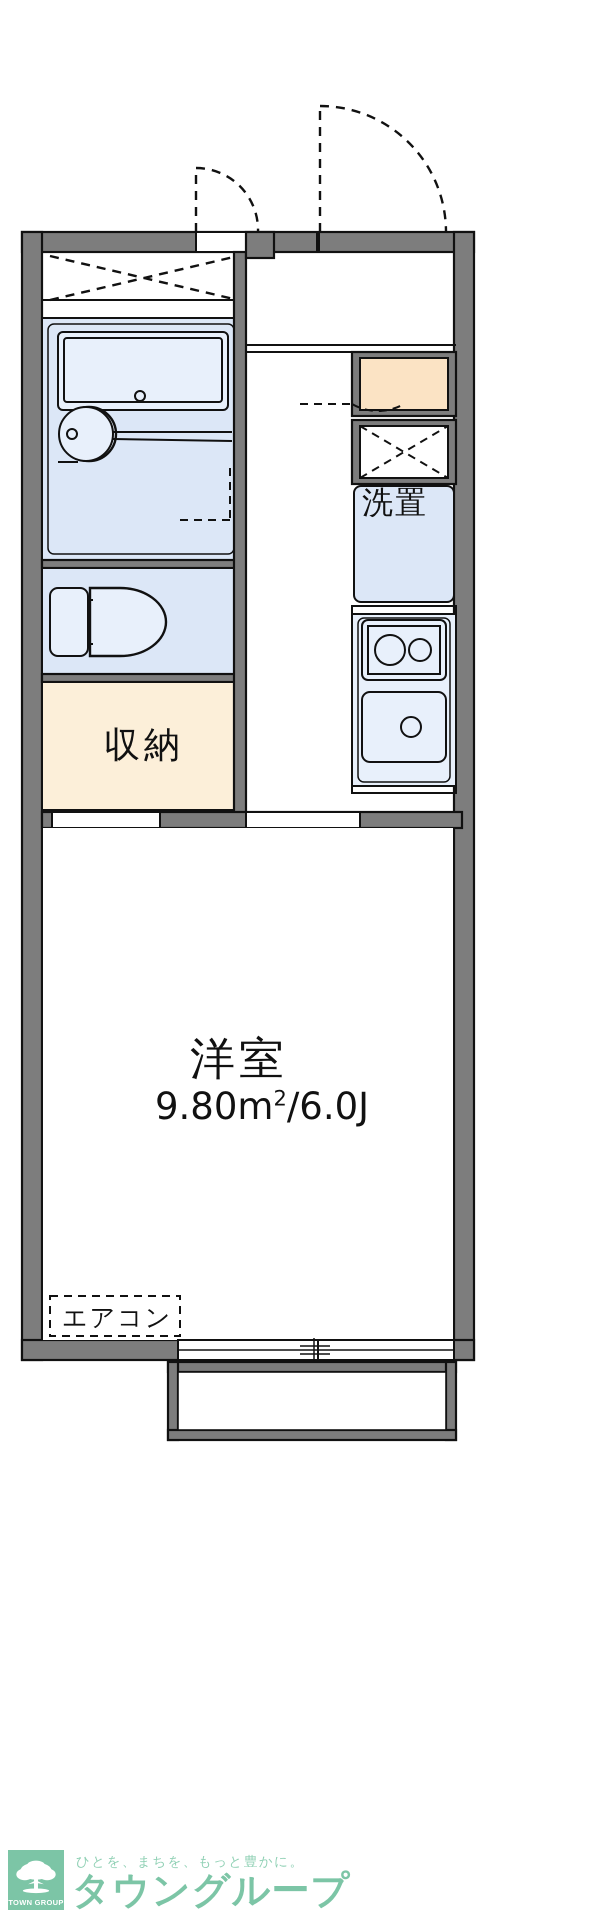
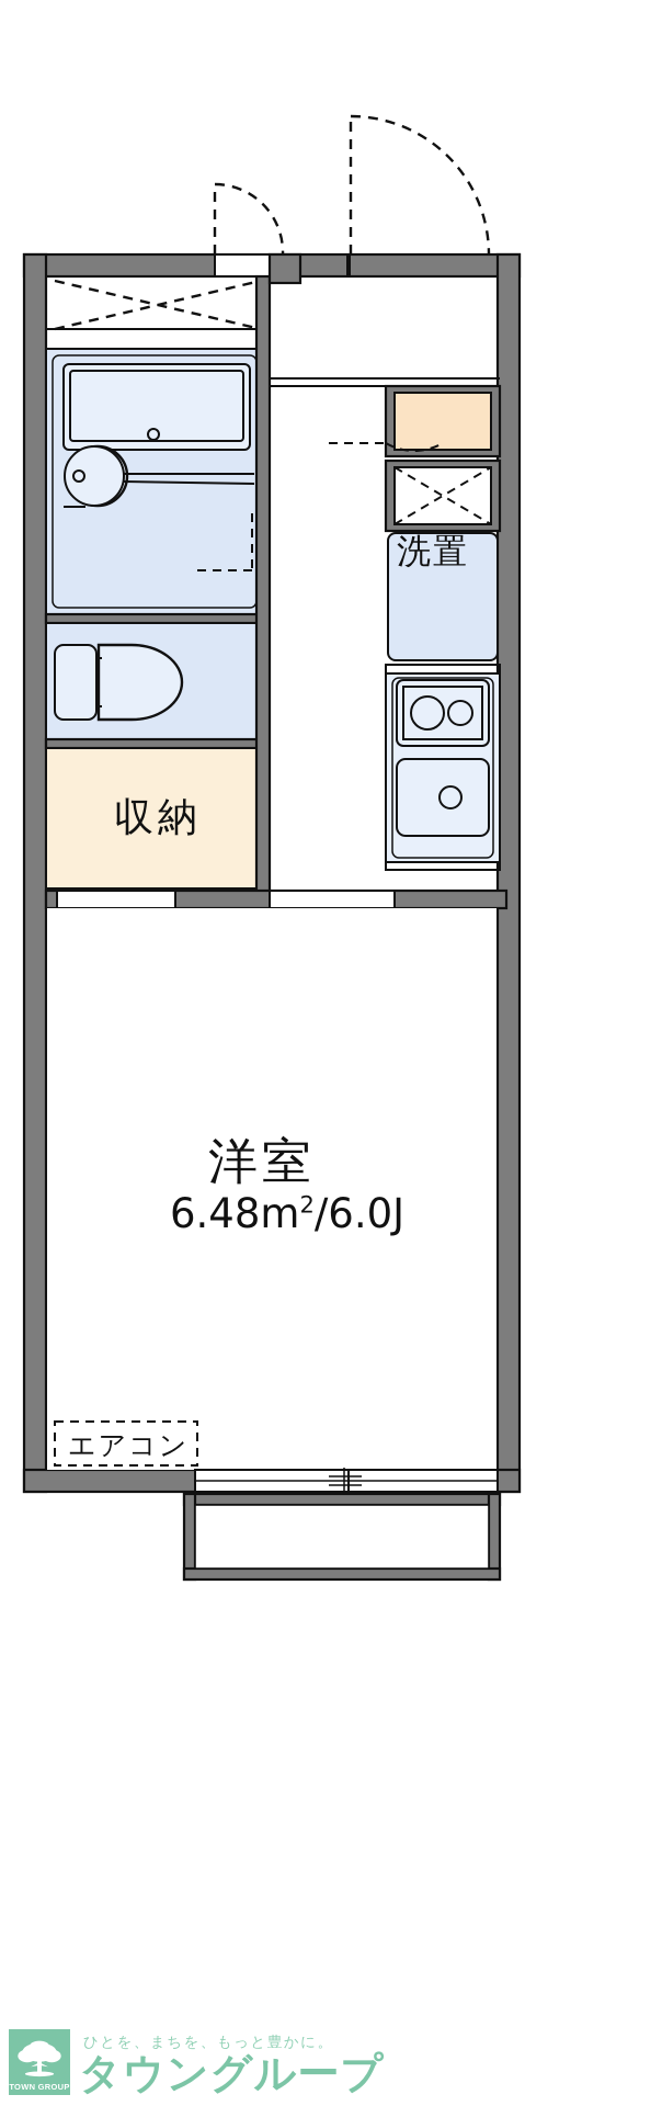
  洗置
  収納
  洋室
- 9.80m2/6.0J
+ 6.48m2/6.0J
  エアコン
  TOWN GROUP
  ひとを、まちを、もっと豊かに。
  タウングループ
